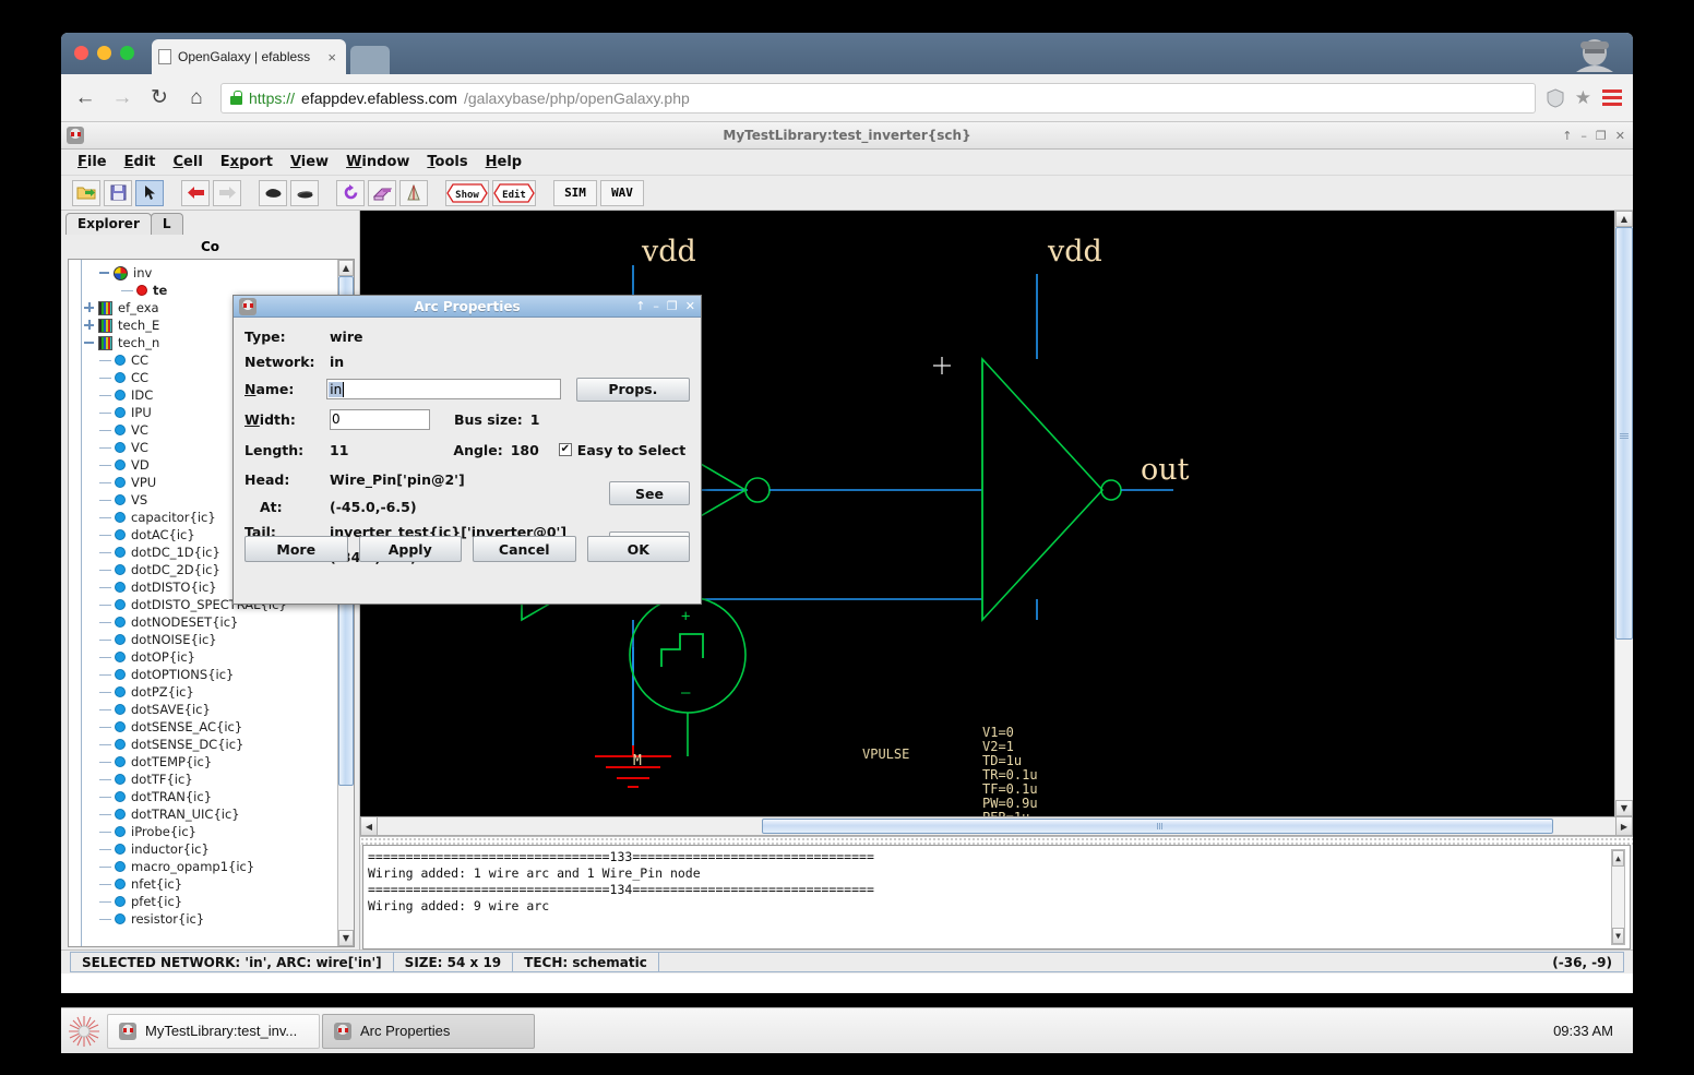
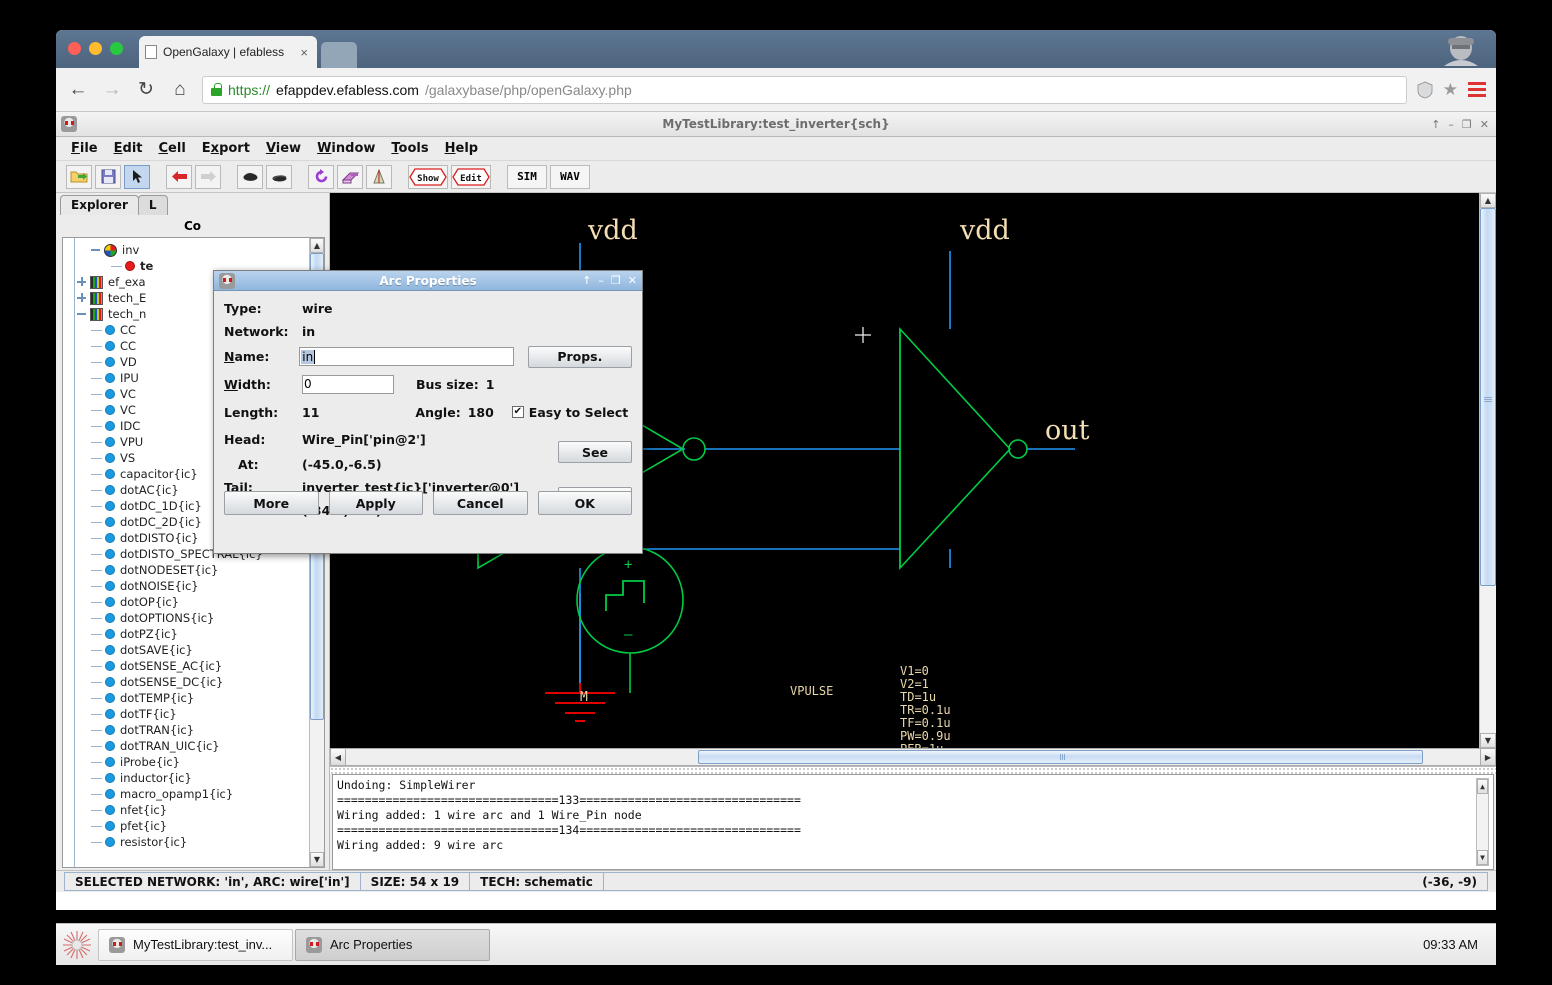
  OpenGalaxy | efabless
  ×
  ←
  →
  ↻
  ⌂
  https://
  efappdev.efabless.com
  /galaxybase/php/openGalaxy.php
  ★
  MyTestLibrary:test_inverter{sch}
  ↑
  –
  ❐
  ✕
  File
  Edit
  Cell
  Export
  View
  Window
  Tools
  Help
  Show
  Edit
  SIM
  WAV
  Explorer
  L
  Co
  inv
  te
  ef_exa
  tech_E
  tech_n
  CC
  CC
- IDC
+ VD
  IPU
  VC
  VC
- VD
+ IDC
  VPU
  VS
  capacitor{ic}
  dotAC{ic}
  dotDC_1D{ic}
  dotDC_2D{ic}
  dotDISTO{ic}
  dotDISTO_SPECTRAL{ic}
  dotNODESET{ic}
  dotNOISE{ic}
  dotOP{ic}
  dotOPTIONS{ic}
  dotPZ{ic}
  dotSAVE{ic}
  dotSENSE_AC{ic}
  dotSENSE_DC{ic}
  dotTEMP{ic}
  dotTF{ic}
  dotTRAN{ic}
  dotTRAN_UIC{ic}
  iProbe{ic}
  inductor{ic}
  macro_opamp1{ic}
  nfet{ic}
  pfet{ic}
  resistor{ic}
  ▲
  ▼
  vdd
  vdd
  out
  +
  –
  M
  VPULSE
  V1=0
  V2=1
  TD=1u
  TR=0.1u
  TF=0.1u
  PW=0.9u
  ▲
  ▼
  ◀
  ▶
+ Undoing: SimpleWirer
  ================================133================================
  Wiring added: 1 wire arc and 1 Wire_Pin node
  ================================134================================
  Wiring added: 9 wire arc
  ▲
  ▼
  SELECTED NETWORK: 'in', ARC: wire['in']
  SIZE: 54 x 19
  TECH: schematic
  (-36, -9)
  Arc Properties
  ↑
  –
  ❐
  ✕
  Type:
  wire
  Network:
  in
  Name:
  in
  Props.
  Width:
  0
  Bus size:
  1
  Length:
  11
  Angle:
  180
  ✔
  Easy to Select
  Head:
  Wire_Pin['pin@2']
  See
  At:
  (-45.0,-6.5)
  Tail:
  inverter_test{ic}['inverter@0']
  More
  Apply
  Cancel
  OK
  MyTestLibrary:test_inv...
  Arc Properties
  09:33 AM
